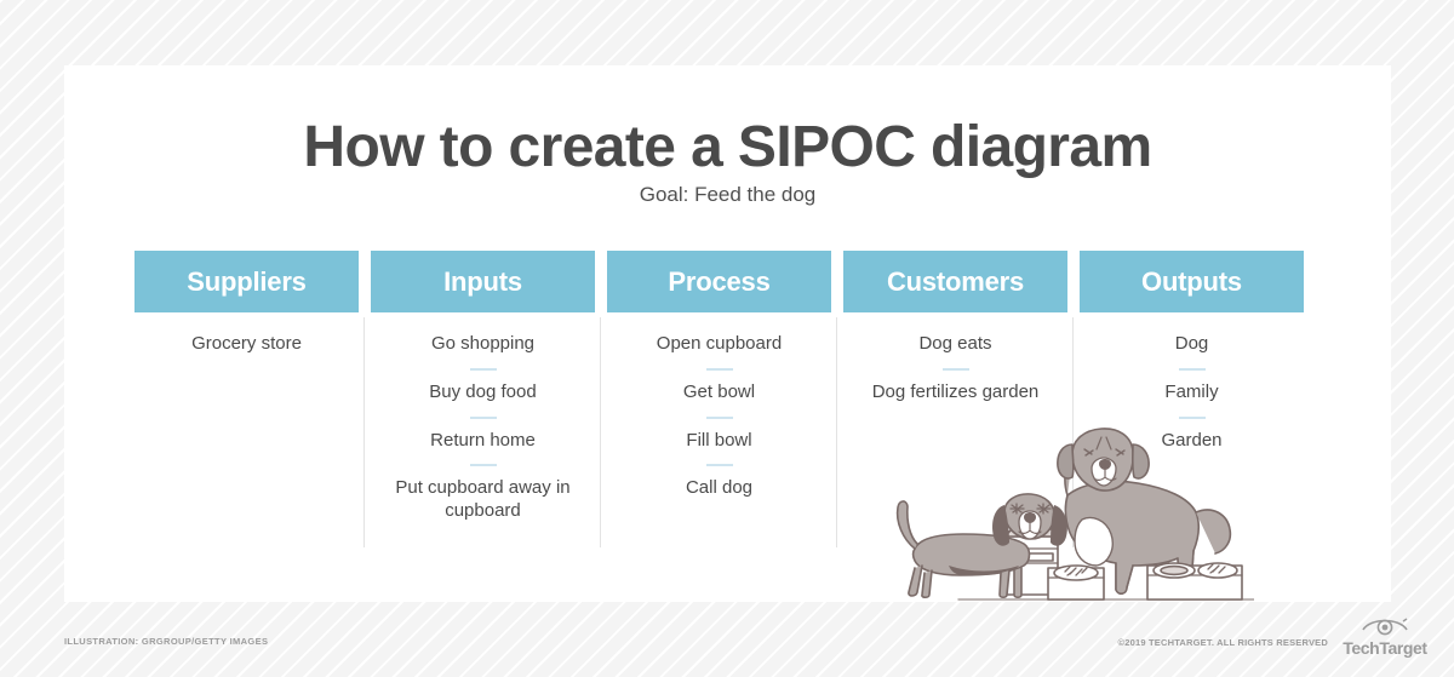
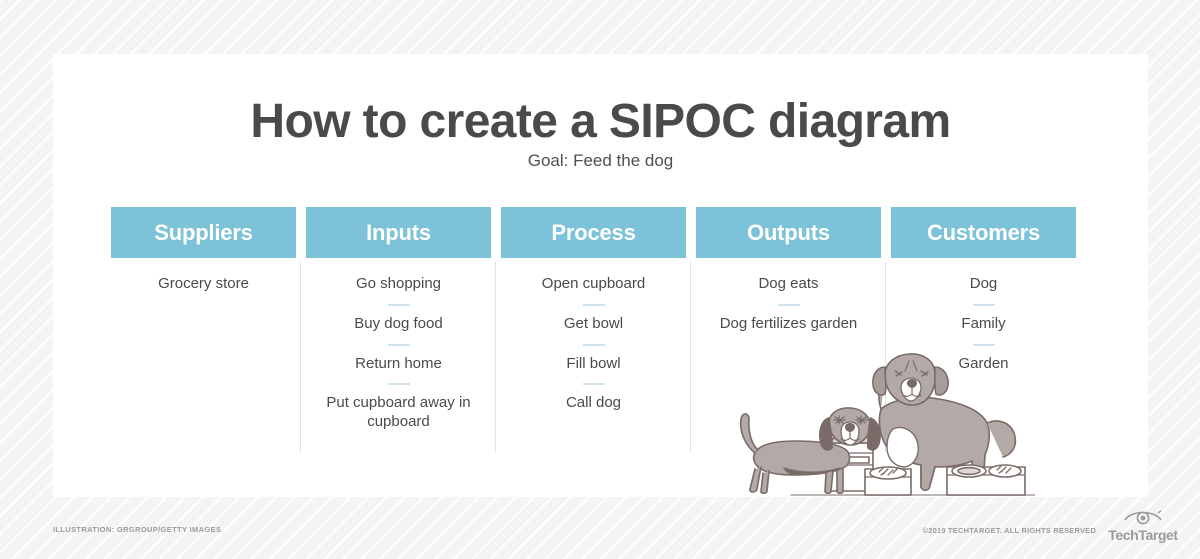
  How to create a SIPOC diagram
  Goal: Feed the dog
  Suppliers
  Grocery store
  Inputs
  Go shopping
  Buy dog food
  Return home
  Put cupboard away in cupboard
  Process
  Open cupboard
  Get bowl
  Fill bowl
  Call dog
- Customers
+ Outputs
  Dog eats
  Dog fertilizes garden
- Outputs
+ Customers
  Dog
  Family
  Garden
  ILLUSTRATION: GRGROUP/GETTY IMAGES
  ©2019 TECHTARGET. ALL RIGHTS RESERVED
  TechTarget
